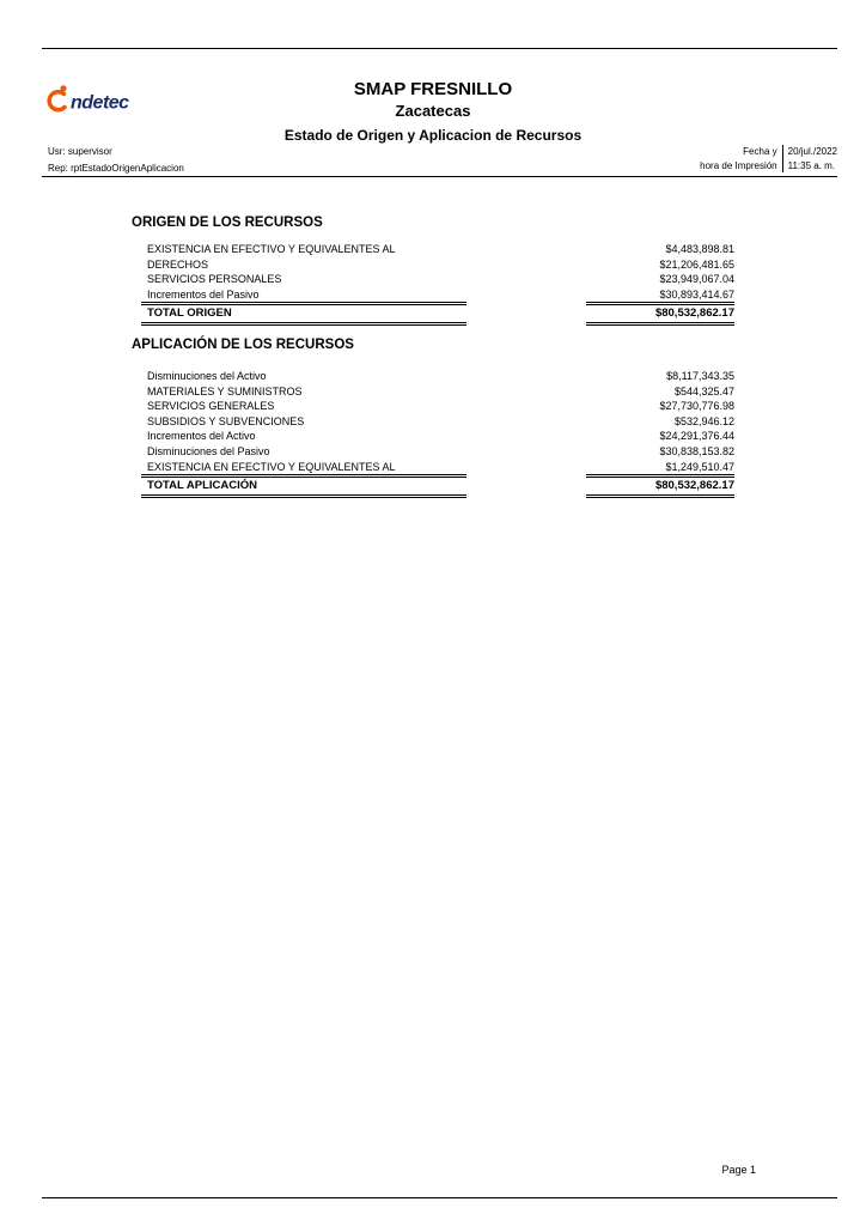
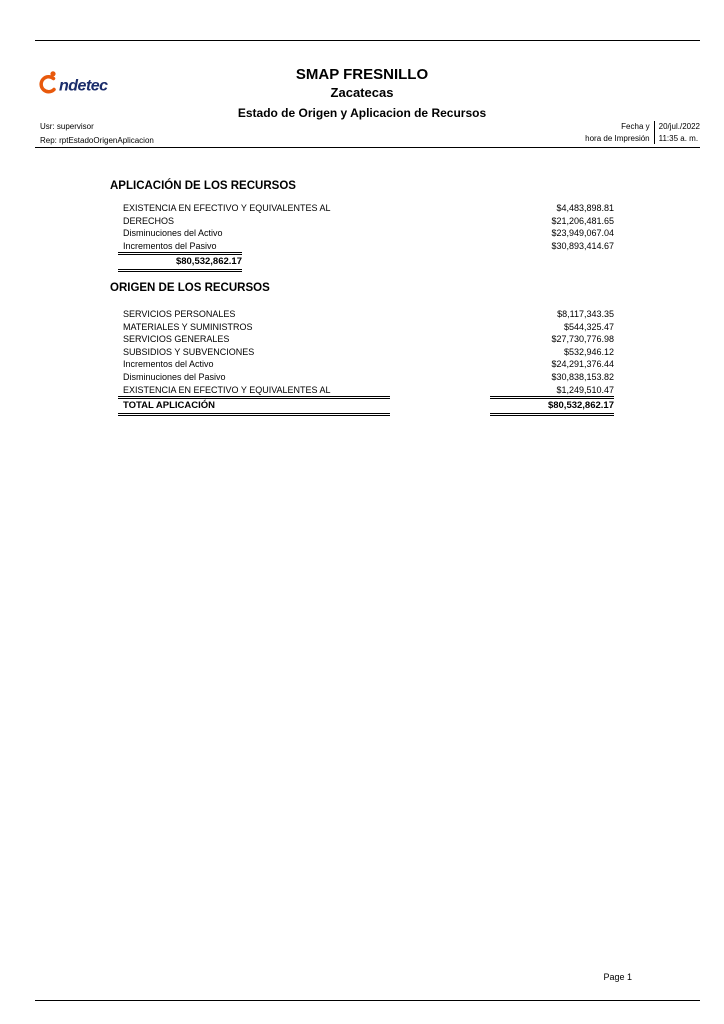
  ndetec
  SMAP FRESNILLO
  Zacatecas
  Estado de Origen y Aplicacion de Recursos
  Usr: supervisor
  Rep: rptEstadoOrigenAplicacion
  Fecha y
  hora de Impresión
  20/jul./2022
  11:35 a. m.
- ORIGEN DE LOS RECURSOS
+ APLICACIÓN DE LOS RECURSOS
  EXISTENCIA EN EFECTIVO Y EQUIVALENTES AL
  $4,483,898.81
  DERECHOS
  $21,206,481.65
- SERVICIOS PERSONALES
+ Disminuciones del Activo
  $23,949,067.04
  Incrementos del Pasivo
  $30,893,414.67
- TOTAL ORIGEN
  $80,532,862.17
- APLICACIÓN DE LOS RECURSOS
+ ORIGEN DE LOS RECURSOS
- Disminuciones del Activo
+ SERVICIOS PERSONALES
  $8,117,343.35
  MATERIALES Y SUMINISTROS
  $544,325.47
  SERVICIOS GENERALES
  $27,730,776.98
  SUBSIDIOS Y SUBVENCIONES
  $532,946.12
  Incrementos del Activo
  $24,291,376.44
  Disminuciones del Pasivo
  $30,838,153.82
  EXISTENCIA EN EFECTIVO Y EQUIVALENTES AL
  $1,249,510.47
  TOTAL APLICACIÓN
  $80,532,862.17
  Page 1
